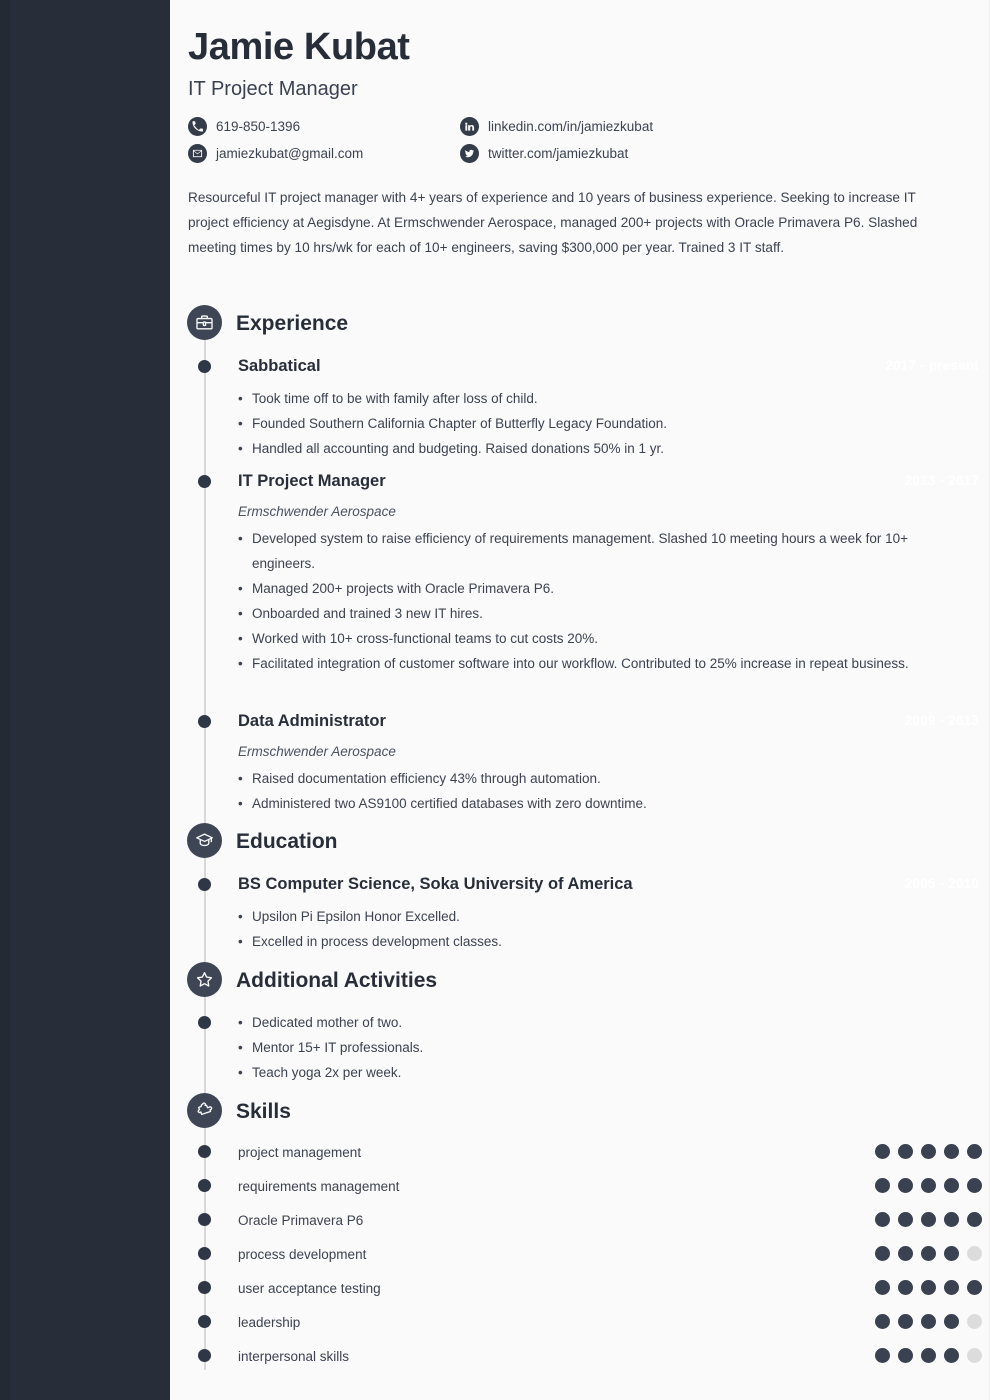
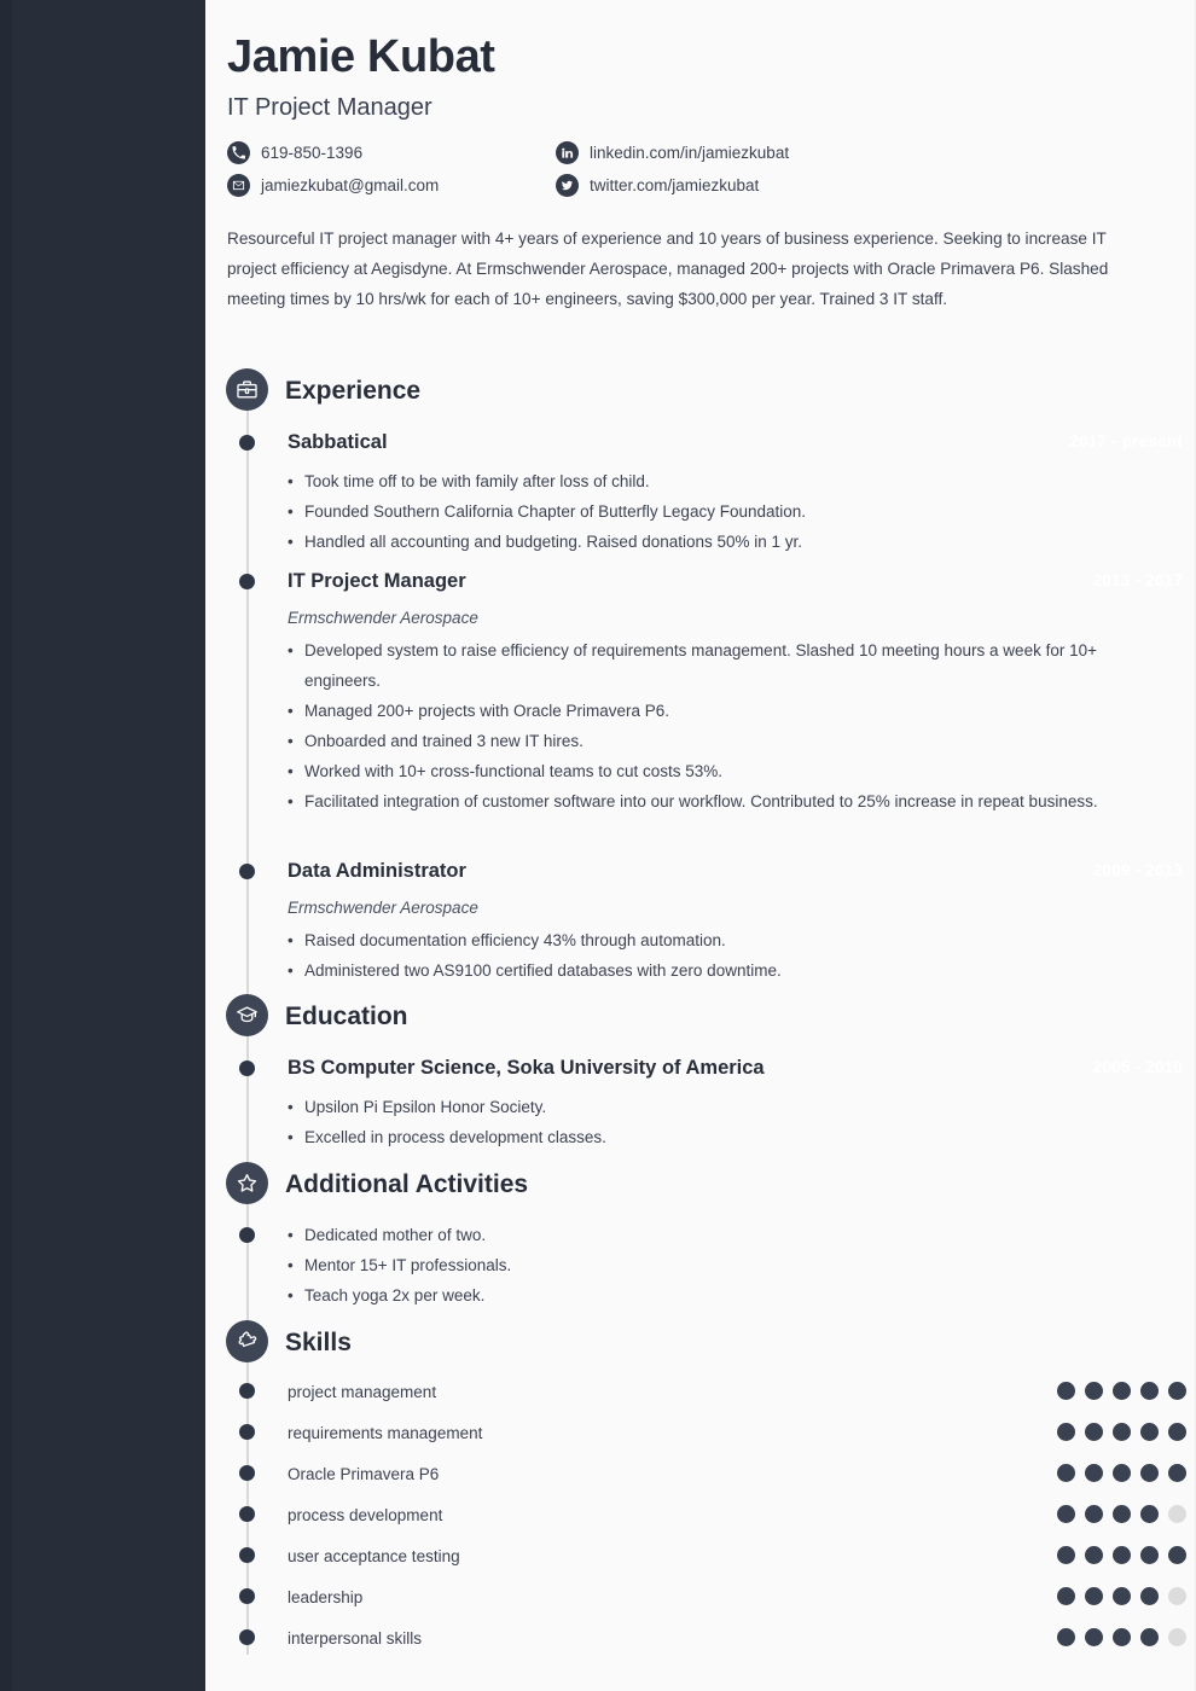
  Jamie Kubat
  IT Project Manager
  619-850-1396
  linkedin.com/in/jamiezkubat
  jamiezkubat@gmail.com
  twitter.com/jamiezkubat
  Resourceful IT project manager with 4+ years of experience and 10 years of business experience. Seeking to increase IT project efficiency at Aegisdyne. At Ermschwender Aerospace, managed 200+ projects with Oracle Primavera P6. Slashed meeting times by 10 hrs/wk for each of 10+ engineers, saving $300,000 per year. Trained 3 IT staff.
  Experience
  Sabbatical
  Took time off to be with family after loss of child.
  Founded Southern California Chapter of Butterfly Legacy Foundation.
  Handled all accounting and budgeting. Raised donations 50% in 1 yr.
  IT Project Manager
  Ermschwender Aerospace
  Developed system to raise efficiency of requirements management. Slashed 10 meeting hours a week for 10+ engineers.
  Managed 200+ projects with Oracle Primavera P6.
  Onboarded and trained 3 new IT hires.
- Worked with 10+ cross-functional teams to cut costs 20%.
+ Worked with 10+ cross-functional teams to cut costs 53%.
  Facilitated integration of customer software into our workflow. Contributed to 25% increase in repeat business.
  Data Administrator
  Ermschwender Aerospace
  Raised documentation efficiency 43% through automation.
  Administered two AS9100 certified databases with zero downtime.
  Education
  BS Computer Science, Soka University of America
- Upsilon Pi Epsilon Honor Excelled.
+ Upsilon Pi Epsilon Honor Society.
  Excelled in process development classes.
  Additional Activities
  Dedicated mother of two.
  Mentor 15+ IT professionals.
  Teach yoga 2x per week.
  Skills
  project management
  requirements management
  Oracle Primavera P6
  process development
  user acceptance testing
  leadership
  interpersonal skills
